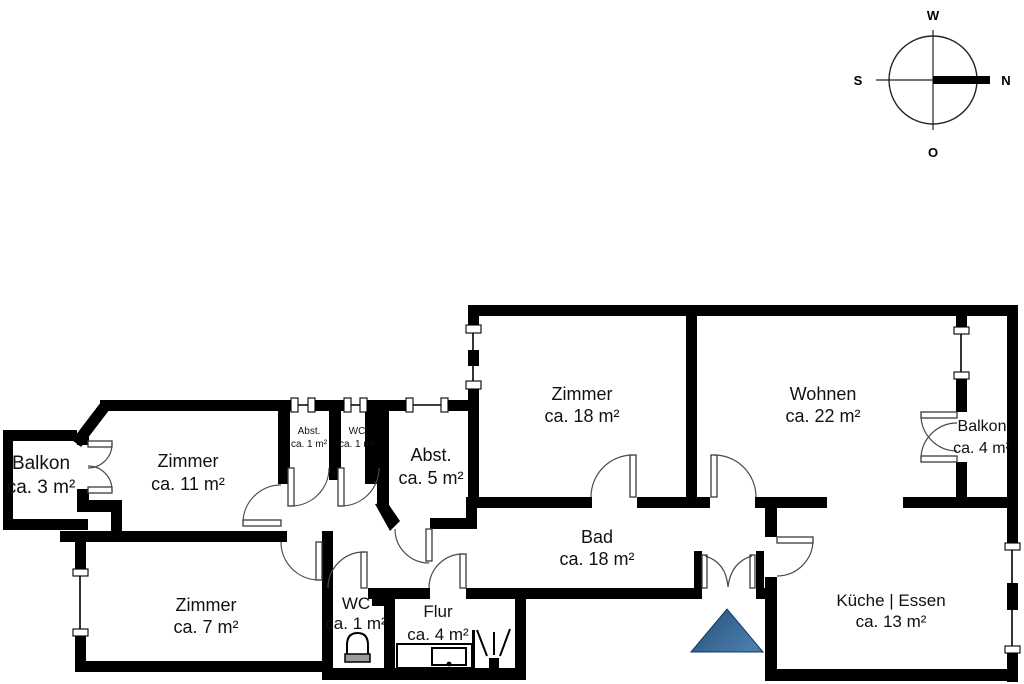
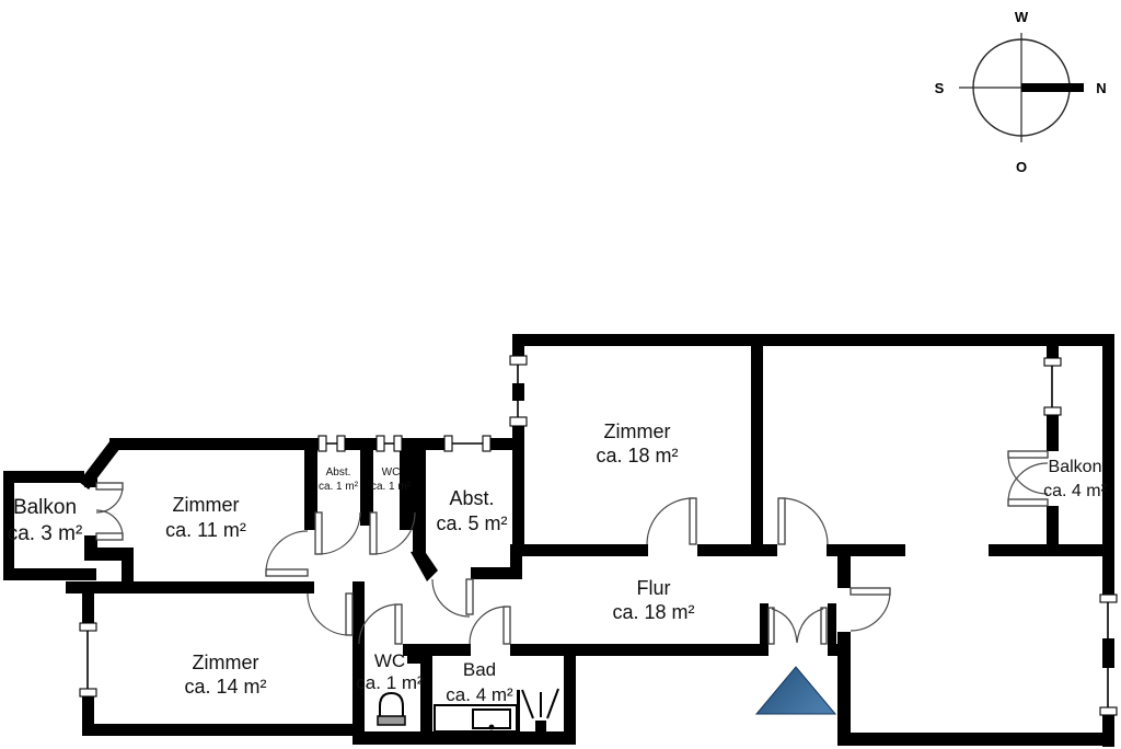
  W
  N
  S
  O
  Balkon
  ca. 3 m²
  Zimmer
  ca. 11 m²
  Abst.
  ca. 1 m²
  WC
  ca. 1 m²
  Abst.
  ca. 5 m²
  Zimmer
  ca. 18 m²
- Wohnen
- ca. 22 m²
  Balkon
  ca. 4 m²
- Bad
+ Flur
  ca. 18 m²
  Zimmer
- ca. 7 m²
+ ca. 14 m²
  WC
  ca. 1 m²
- Flur
+ Bad
  ca. 4 m²
- Küche | Essen
- ca. 13 m²
